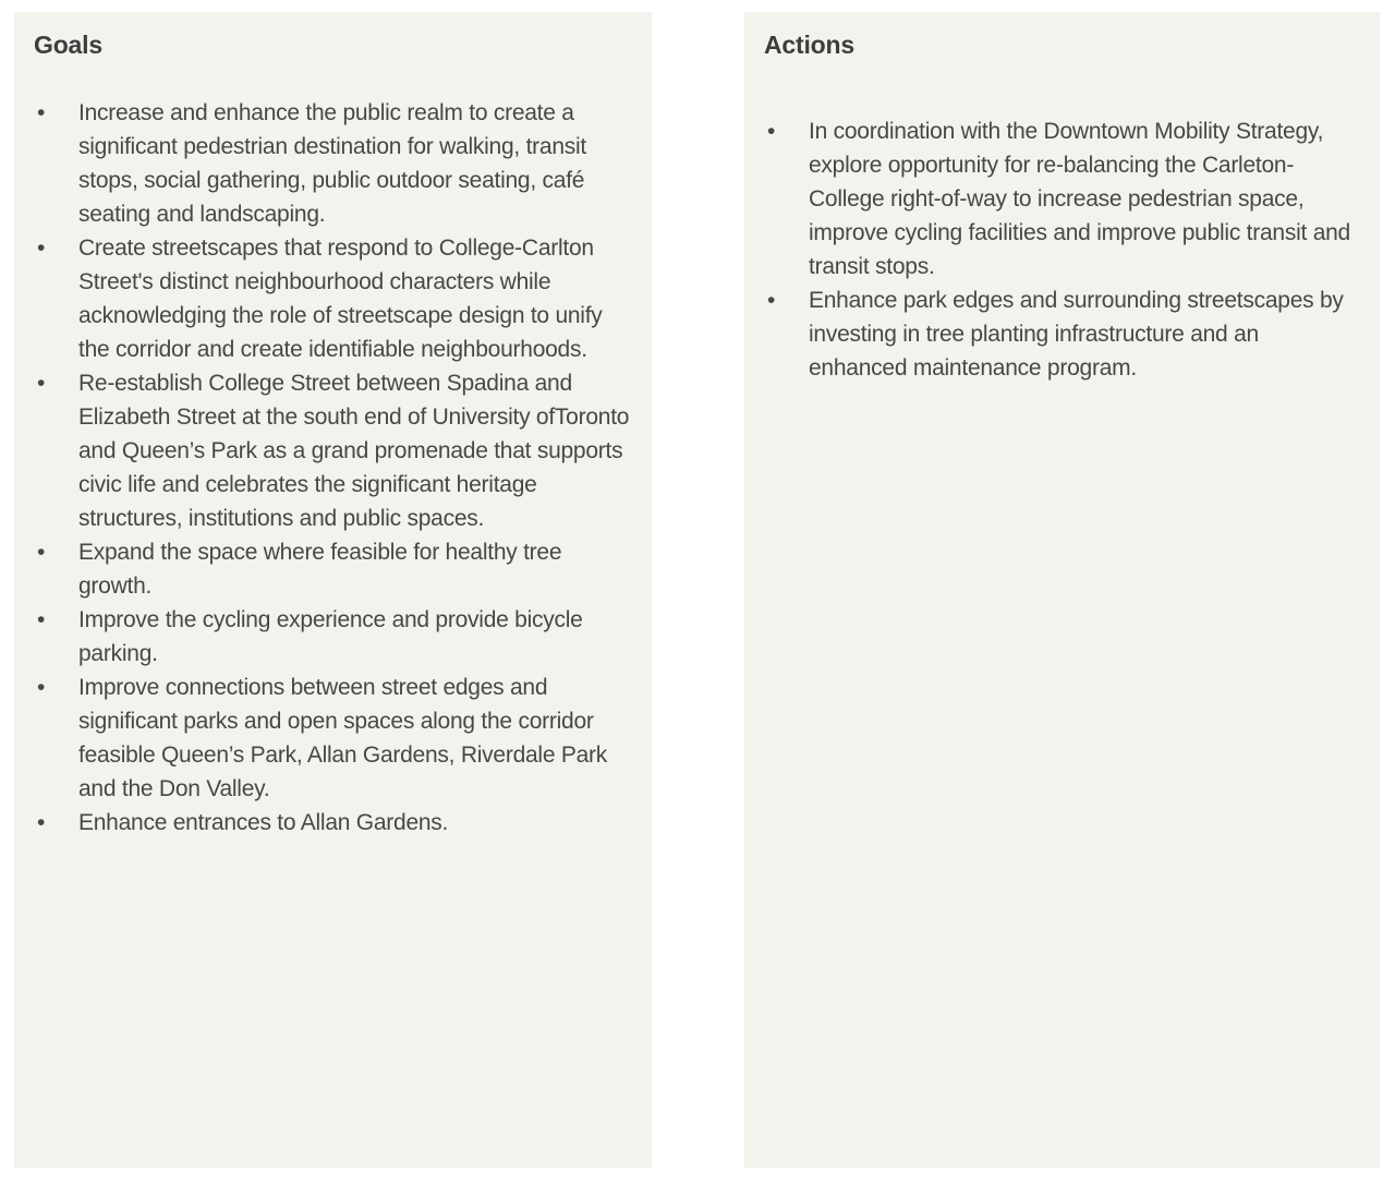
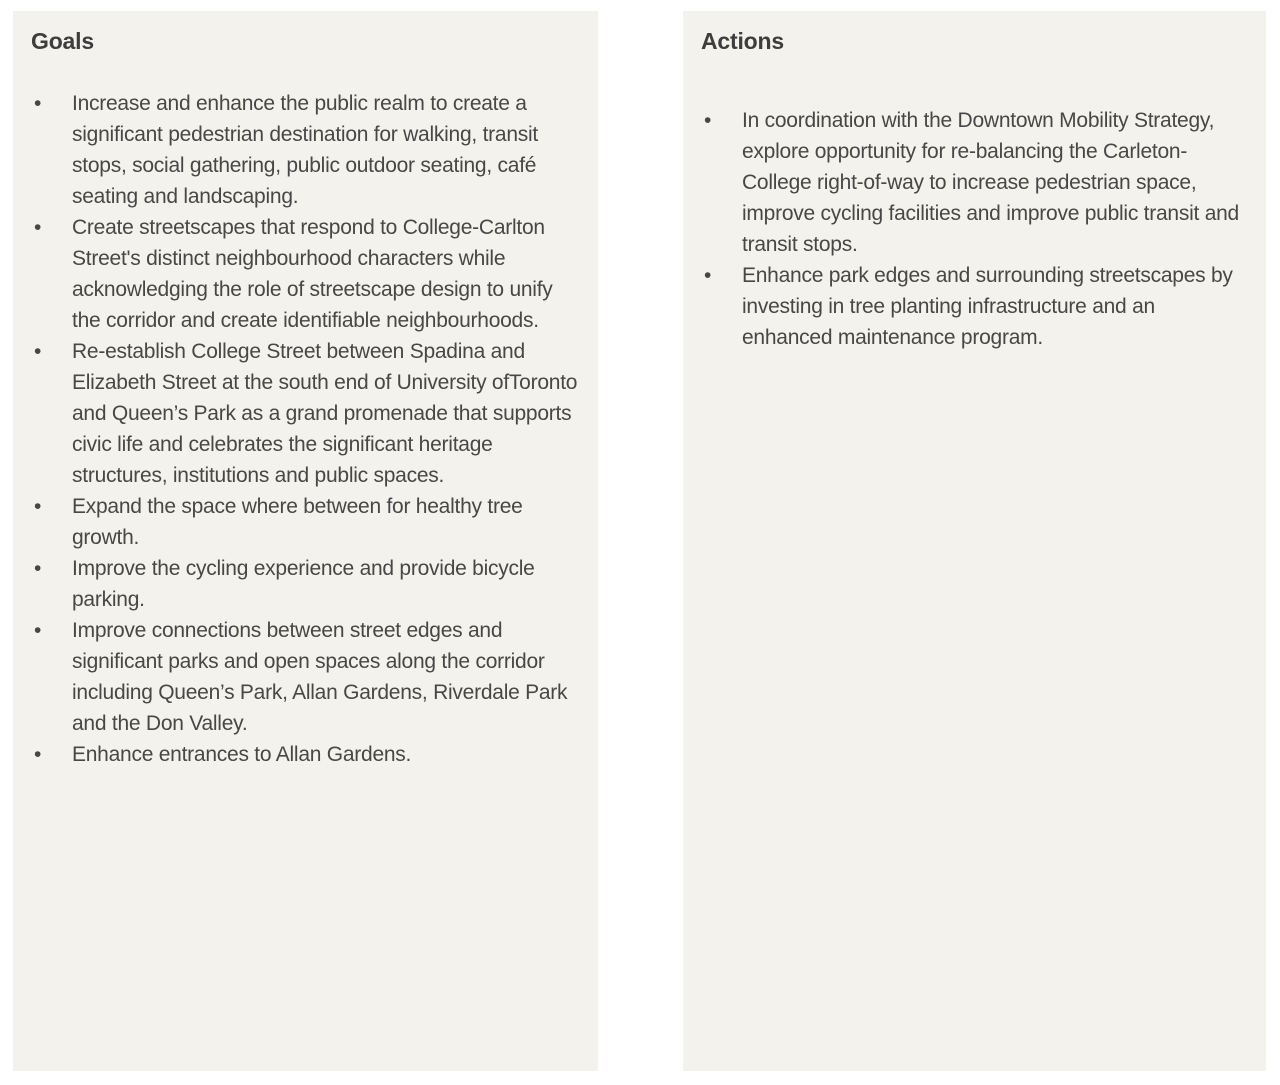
  Goals
  •
  Increase and enhance the public realm to create a significant pedestrian destination for walking, transit stops, social gathering, public outdoor seating, café seating and landscaping.
  •
  Create streetscapes that respond to College-Carlton Street's distinct neighbourhood characters while acknowledging the role of streetscape design to unify the corridor and create identifiable neighbourhoods.
  •
  Re-establish College Street between Spadina and Elizabeth Street at the south end of University ofToronto and Queen’s Park as a grand promenade that supports civic life and celebrates the significant heritage structures, institutions and public spaces.
  •
- Expand the space where feasible for healthy tree growth.
+ Expand the space where between for healthy tree growth.
  •
  Improve the cycling experience and provide bicycle parking.
  •
- Improve connections between street edges and significant parks and open spaces along the corridor feasible Queen’s Park, Allan Gardens, Riverdale Park and the Don Valley.
+ Improve connections between street edges and significant parks and open spaces along the corridor including Queen’s Park, Allan Gardens, Riverdale Park and the Don Valley.
  •
  Enhance entrances to Allan Gardens.
  Actions
  •
  In coordination with the Downtown Mobility Strategy, explore opportunity for re-balancing the Carleton-College right-of-way to increase pedestrian space, improve cycling facilities and improve public transit and transit stops.
  •
  Enhance park edges and surrounding streetscapes by investing in tree planting infrastructure and an enhanced maintenance program.
